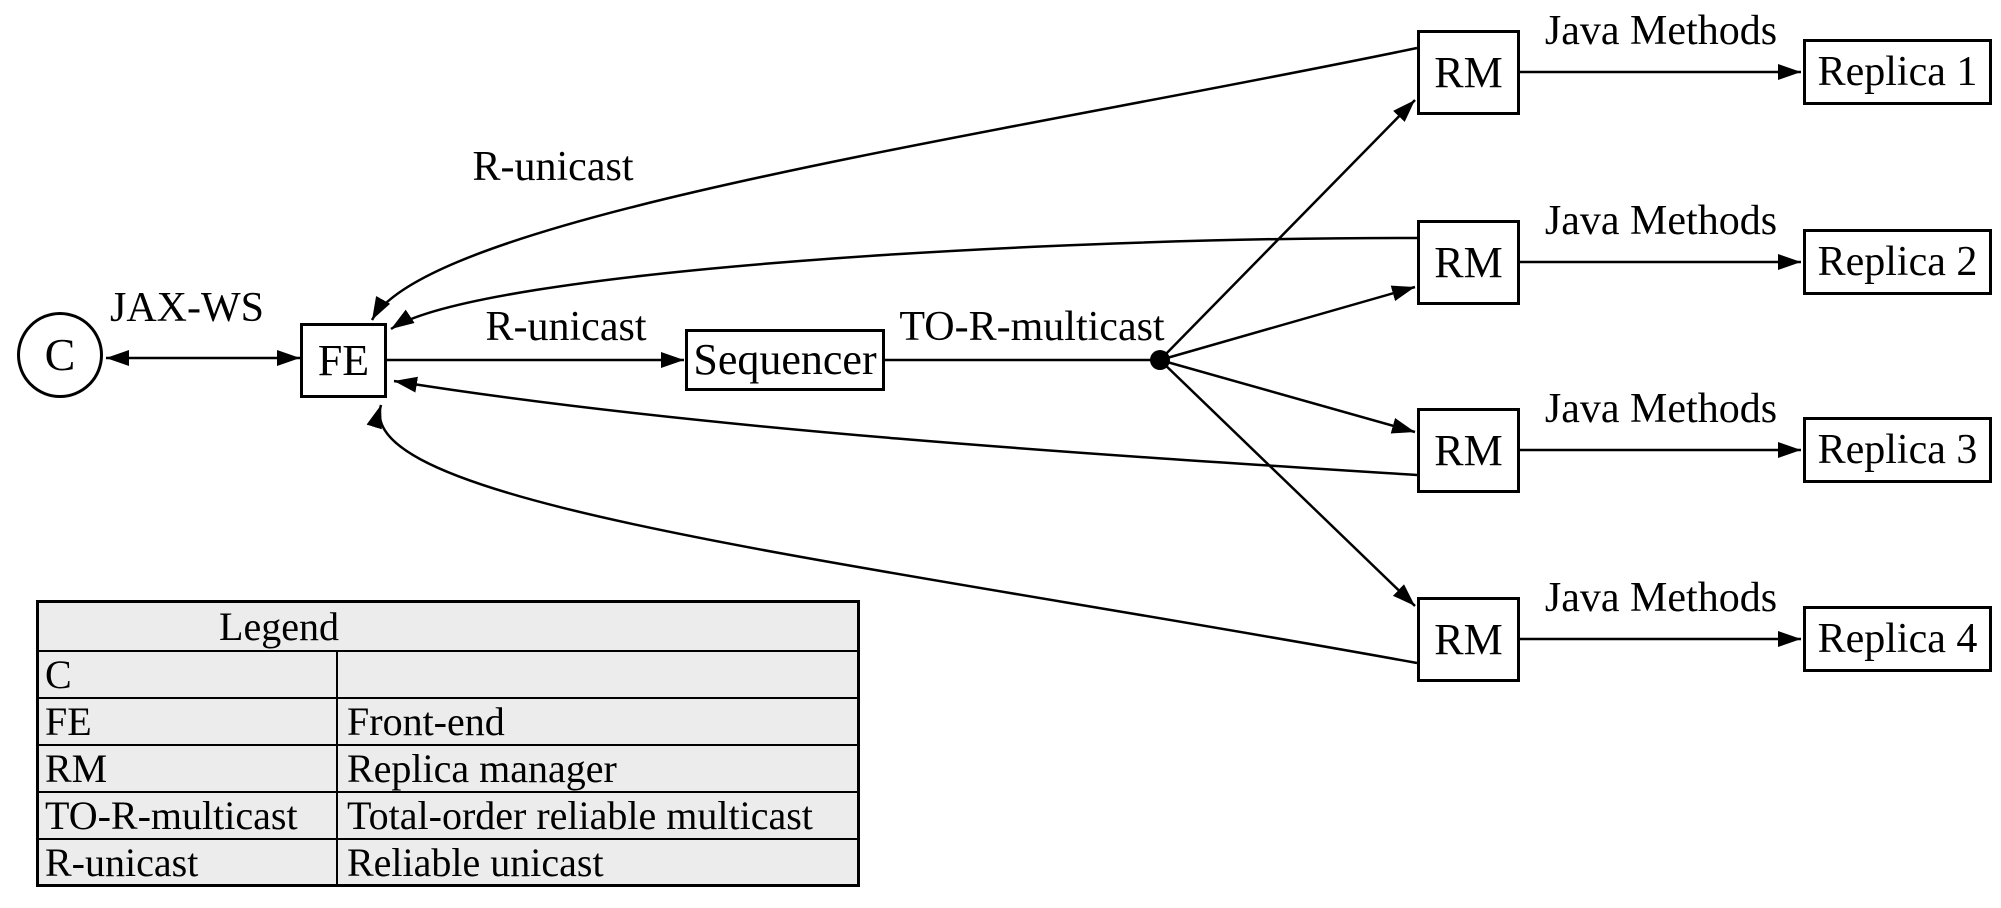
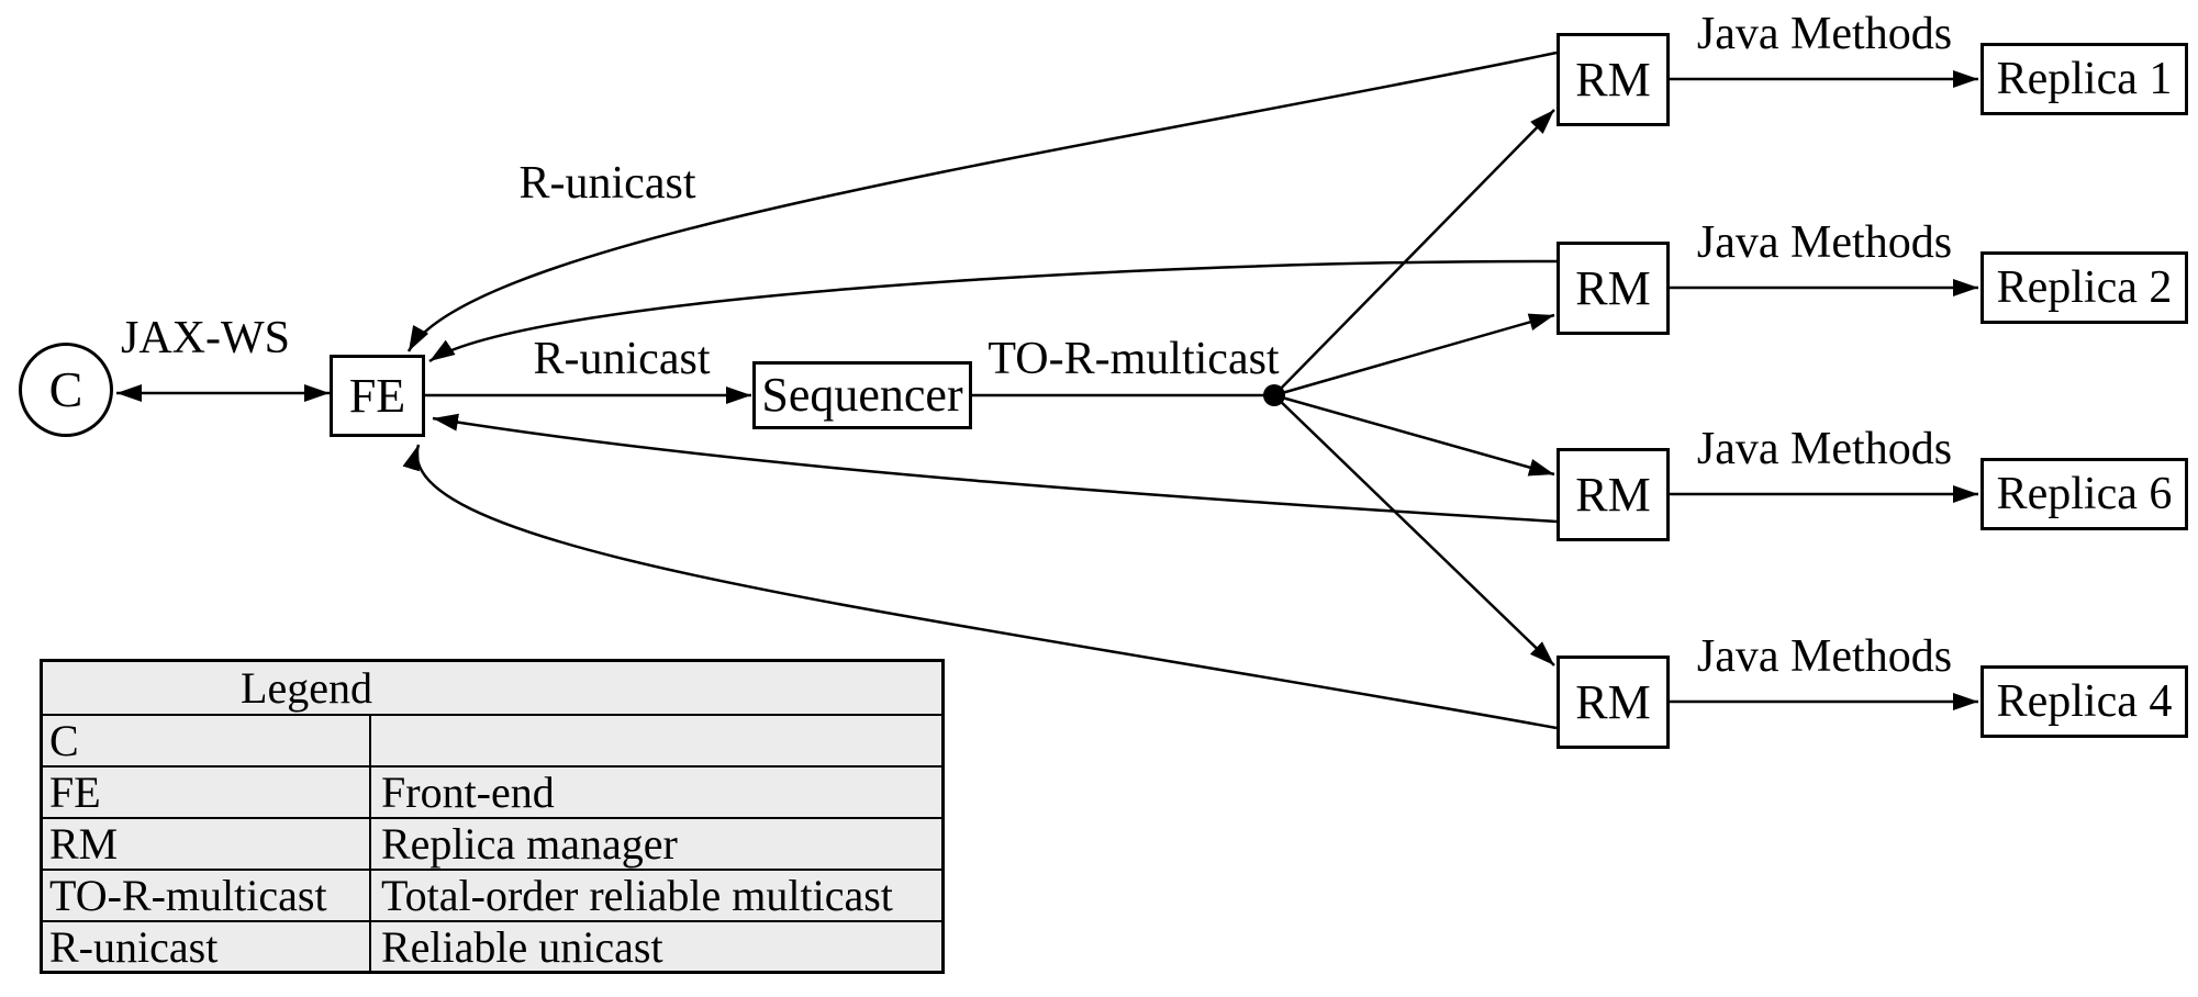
  C
  FE
  Sequencer
  RM
  RM
  RM
  RM
  Replica 1
  Replica 2
- Replica 3
+ Replica 6
  Replica 4
  JAX-WS
  R-unicast
  R-unicast
  TO-R-multicast
  Java Methods
  Java Methods
  Java Methods
  Java Methods
  Legend
  C
  FE
  Front-end
  RM
  Replica manager
  TO-R-multicast
  Total-order reliable multicast
  R-unicast
  Reliable unicast
